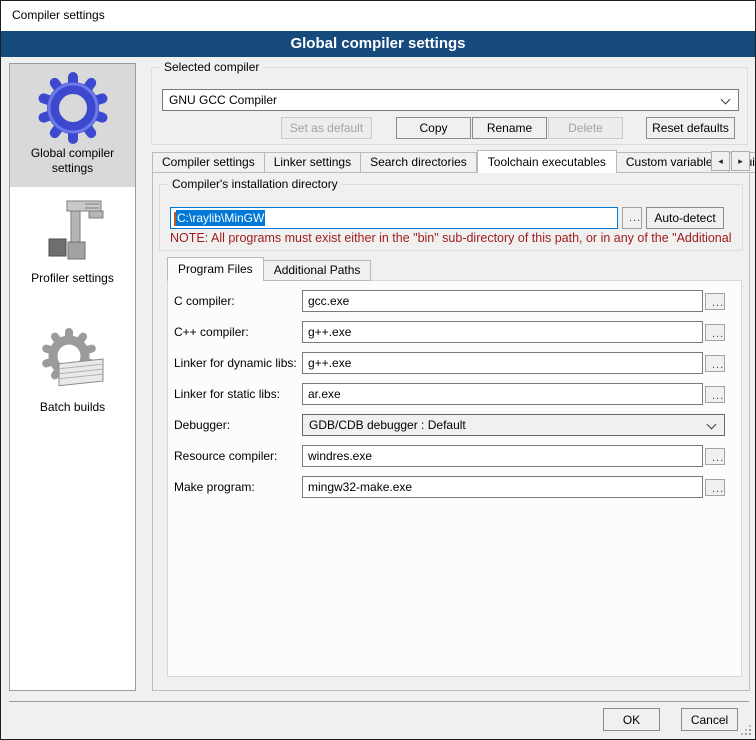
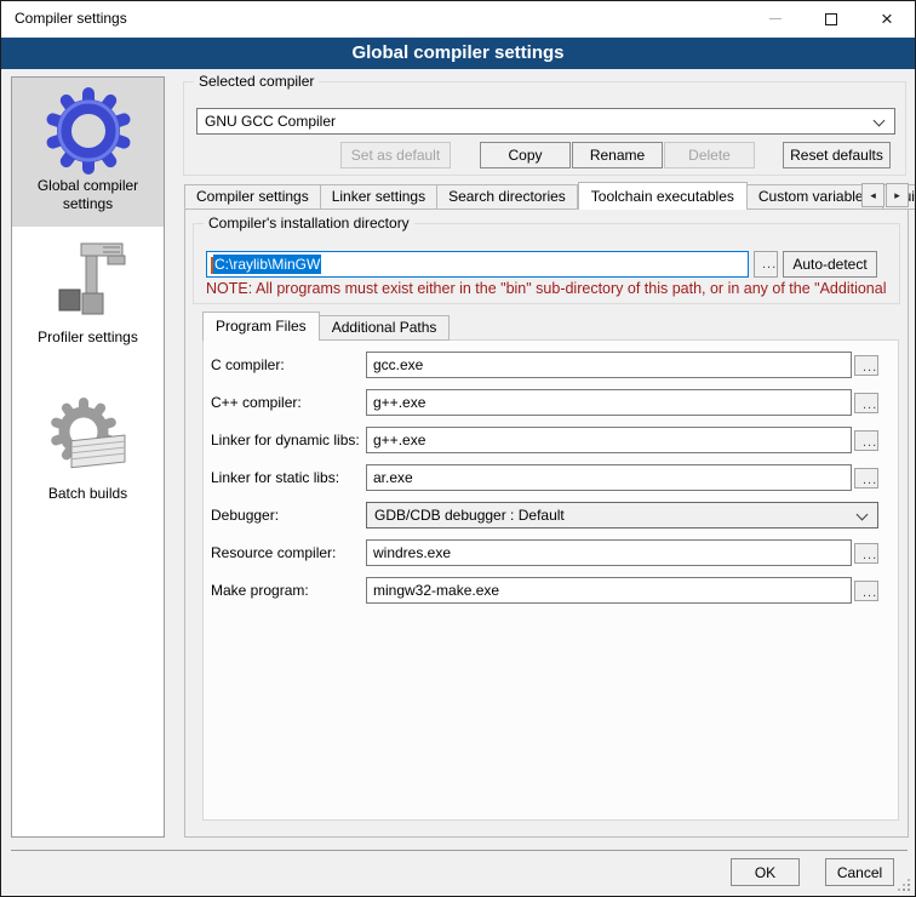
  Compiler settings
+ ×
  Global compiler settings
  Global compiler settings
  Profiler settings
  Batch builds
  Selected compiler
  GNU GCC Compiler
  Set as default
  Copy
  Rename
  Delete
  Reset defaults
  Compiler settings
  Linker settings
  Search directories
  Toolchain executables
  Custom variable
  ◂
  ▸
  Compiler's installation directory
  C:\raylib\MinGW
  ...
  Auto-detect
  NOTE: All programs must exist either in the "bin" sub-directory of this path, or in any of the "Additional
  Program Files
  Additional Paths
  C compiler:
  gcc.exe
  ...
  C++ compiler:
  g++.exe
  ...
  Linker for dynamic libs:
  g++.exe
  ...
  Linker for static libs:
  ar.exe
  ...
  Debugger:
  GDB/CDB debugger : Default
  Resource compiler:
  windres.exe
  ...
  Make program:
  mingw32-make.exe
  ...
  OK
  Cancel
